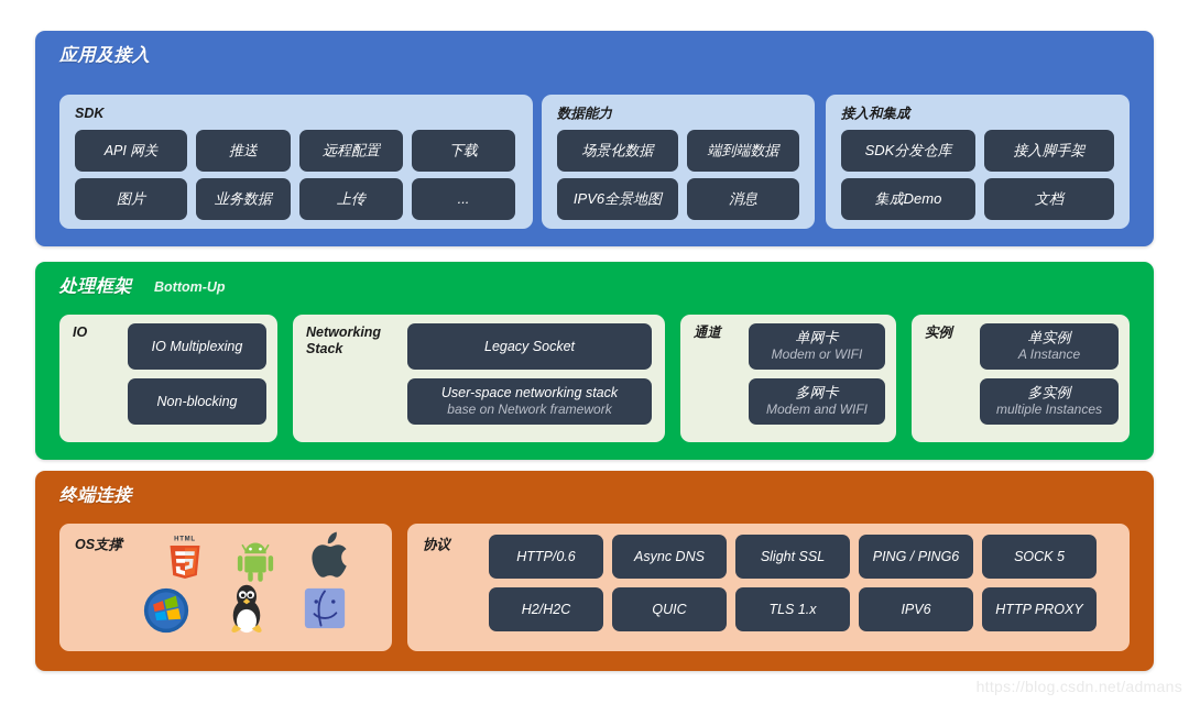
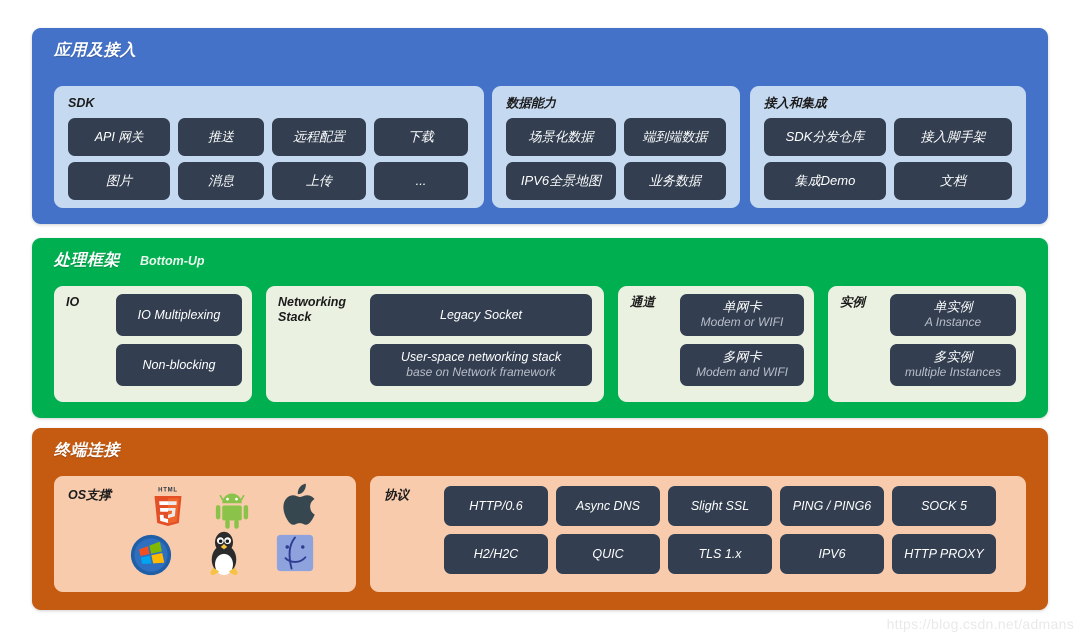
  应用及接入
  SDK
  API 网关
  推送
  远程配置
  下载
  图片
- 业务数据
+ 消息
  上传
  ...
  数据能力
  场景化数据
  端到端数据
  IPV6全景地图
- 消息
+ 业务数据
  接入和集成
  SDK分发仓库
  接入脚手架
  集成Demo
  文档
  处理框架
  Bottom-Up
  IO
  IO Multiplexing
  Non-blocking
  Networking
  Stack
  Legacy Socket
  User-space networking stack
  base on Network framework
  通道
  单网卡
  Modem or WIFI
  多网卡
  Modem and WIFI
  实例
  单实例
  A Instance
  多实例
  multiple Instances
  终端连接
  OS支撑
  协议
  HTTP/0.6
  Async DNS
  Slight SSL
  PING / PING6
  SOCK 5
  H2/H2C
  QUIC
  TLS 1.x
  IPV6
  HTTP PROXY
